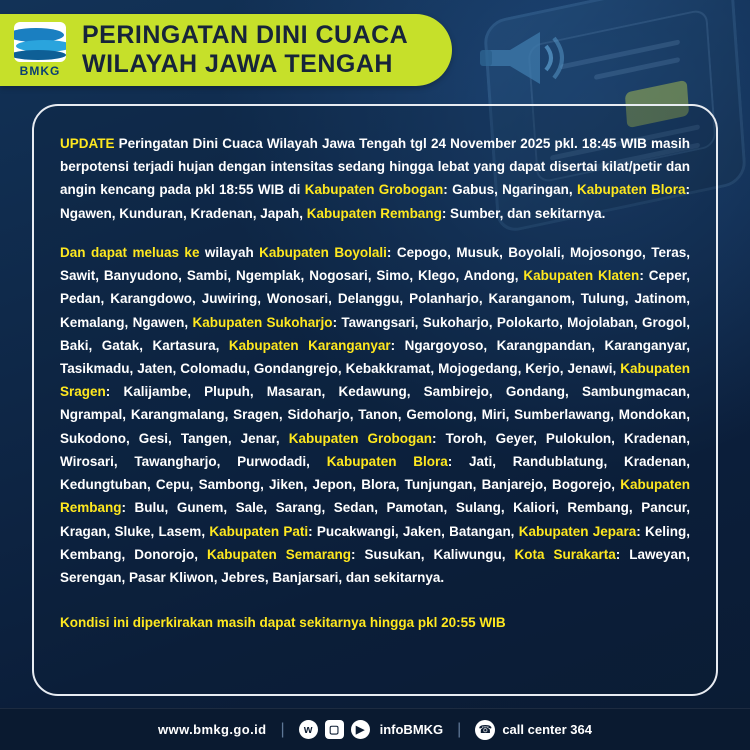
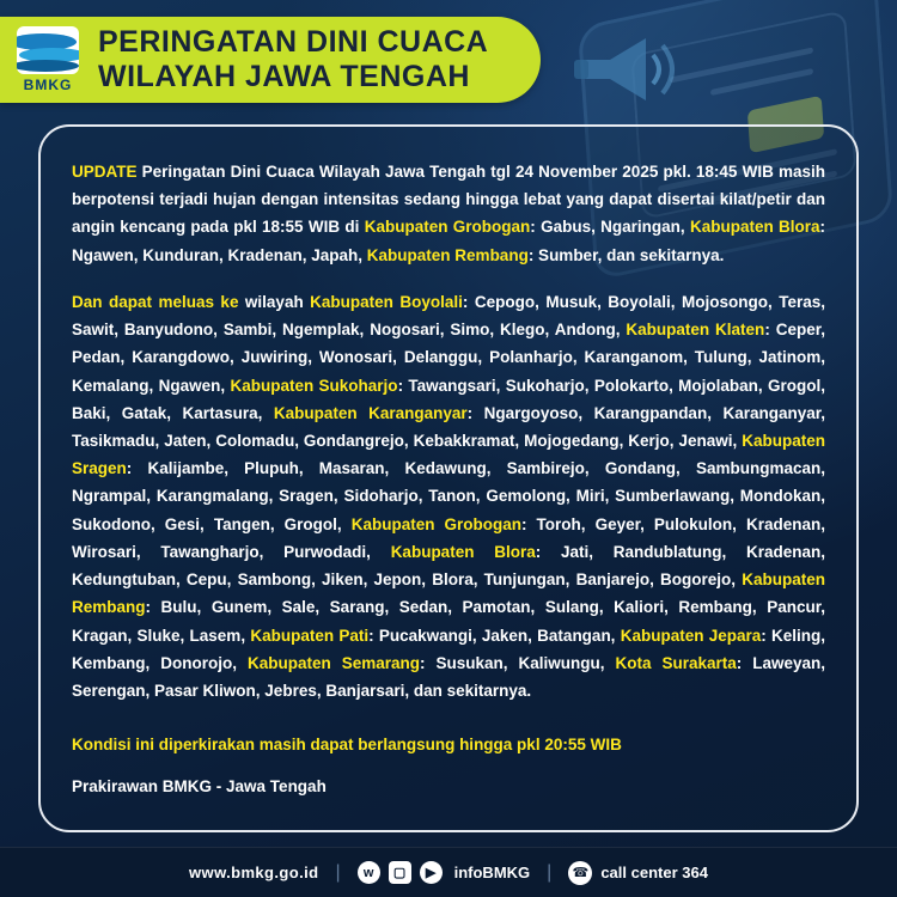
  BMKG
  PERINGATAN DINI CUACA
  WILAYAH JAWA TENGAH
  UPDATE Peringatan Dini Cuaca Wilayah Jawa Tengah tgl 24 November 2025 pkl. 18:45 WIB masih berpotensi terjadi hujan dengan intensitas sedang hingga lebat yang dapat disertai kilat/petir dan angin kencang pada pkl 18:55 WIB di Kabupaten Grobogan: Gabus, Ngaringan, Kabupaten Blora: Ngawen, Kunduran, Kradenan, Japah, Kabupaten Rembang: Sumber, dan sekitarnya.
- Dan dapat meluas ke wilayah Kabupaten Boyolali: Cepogo, Musuk, Boyolali, Mojosongo, Teras, Sawit, Banyudono, Sambi, Ngemplak, Nogosari, Simo, Klego, Andong, Kabupaten Klaten: Ceper, Pedan, Karangdowo, Juwiring, Wonosari, Delanggu, Polanharjo, Karanganom, Tulung, Jatinom, Kemalang, Ngawen, Kabupaten Sukoharjo: Tawangsari, Sukoharjo, Polokarto, Mojolaban, Grogol, Baki, Gatak, Kartasura, Kabupaten Karanganyar: Ngargoyoso, Karangpandan, Karanganyar, Tasikmadu, Jaten, Colomadu, Gondangrejo, Kebakkramat, Mojogedang, Kerjo, Jenawi, Kabupaten Sragen: Kalijambe, Plupuh, Masaran, Kedawung, Sambirejo, Gondang, Sambungmacan, Ngrampal, Karangmalang, Sragen, Sidoharjo, Tanon, Gemolong, Miri, Sumberlawang, Mondokan, Sukodono, Gesi, Tangen, Jenar, Kabupaten Grobogan: Toroh, Geyer, Pulokulon, Kradenan, Wirosari, Tawangharjo, Purwodadi, Kabupaten Blora: Jati, Randublatung, Kradenan, Kedungtuban, Cepu, Sambong, Jiken, Jepon, Blora, Tunjungan, Banjarejo, Bogorejo, Kabupaten Rembang: Bulu, Gunem, Sale, Sarang, Sedan, Pamotan, Sulang, Kaliori, Rembang, Pancur, Kragan, Sluke, Lasem, Kabupaten Pati: Pucakwangi, Jaken, Batangan, Kabupaten Jepara: Keling, Kembang, Donorojo, Kabupaten Semarang: Susukan, Kaliwungu, Kota Surakarta: Laweyan, Serengan, Pasar Kliwon, Jebres, Banjarsari, dan sekitarnya.
+ Dan dapat meluas ke wilayah Kabupaten Boyolali: Cepogo, Musuk, Boyolali, Mojosongo, Teras, Sawit, Banyudono, Sambi, Ngemplak, Nogosari, Simo, Klego, Andong, Kabupaten Klaten: Ceper, Pedan, Karangdowo, Juwiring, Wonosari, Delanggu, Polanharjo, Karanganom, Tulung, Jatinom, Kemalang, Ngawen, Kabupaten Sukoharjo: Tawangsari, Sukoharjo, Polokarto, Mojolaban, Grogol, Baki, Gatak, Kartasura, Kabupaten Karanganyar: Ngargoyoso, Karangpandan, Karanganyar, Tasikmadu, Jaten, Colomadu, Gondangrejo, Kebakkramat, Mojogedang, Kerjo, Jenawi, Kabupaten Sragen: Kalijambe, Plupuh, Masaran, Kedawung, Sambirejo, Gondang, Sambungmacan, Ngrampal, Karangmalang, Sragen, Sidoharjo, Tanon, Gemolong, Miri, Sumberlawang, Mondokan, Sukodono, Gesi, Tangen, Grogol, Kabupaten Grobogan: Toroh, Geyer, Pulokulon, Kradenan, Wirosari, Tawangharjo, Purwodadi, Kabupaten Blora: Jati, Randublatung, Kradenan, Kedungtuban, Cepu, Sambong, Jiken, Jepon, Blora, Tunjungan, Banjarejo, Bogorejo, Kabupaten Rembang: Bulu, Gunem, Sale, Sarang, Sedan, Pamotan, Sulang, Kaliori, Rembang, Pancur, Kragan, Sluke, Lasem, Kabupaten Pati: Pucakwangi, Jaken, Batangan, Kabupaten Jepara: Keling, Kembang, Donorojo, Kabupaten Semarang: Susukan, Kaliwungu, Kota Surakarta: Laweyan, Serengan, Pasar Kliwon, Jebres, Banjarsari, dan sekitarnya.
- Kondisi ini diperkirakan masih dapat sekitarnya hingga pkl 20:55 WIB
+ Kondisi ini diperkirakan masih dapat berlangsung hingga pkl 20:55 WIB
+ Prakirawan BMKG - Jawa Tengah
  www.bmkg.go.id
  |
  w
  ▢
  ▶
  infoBMKG
  |
  ☎
  call center 364
